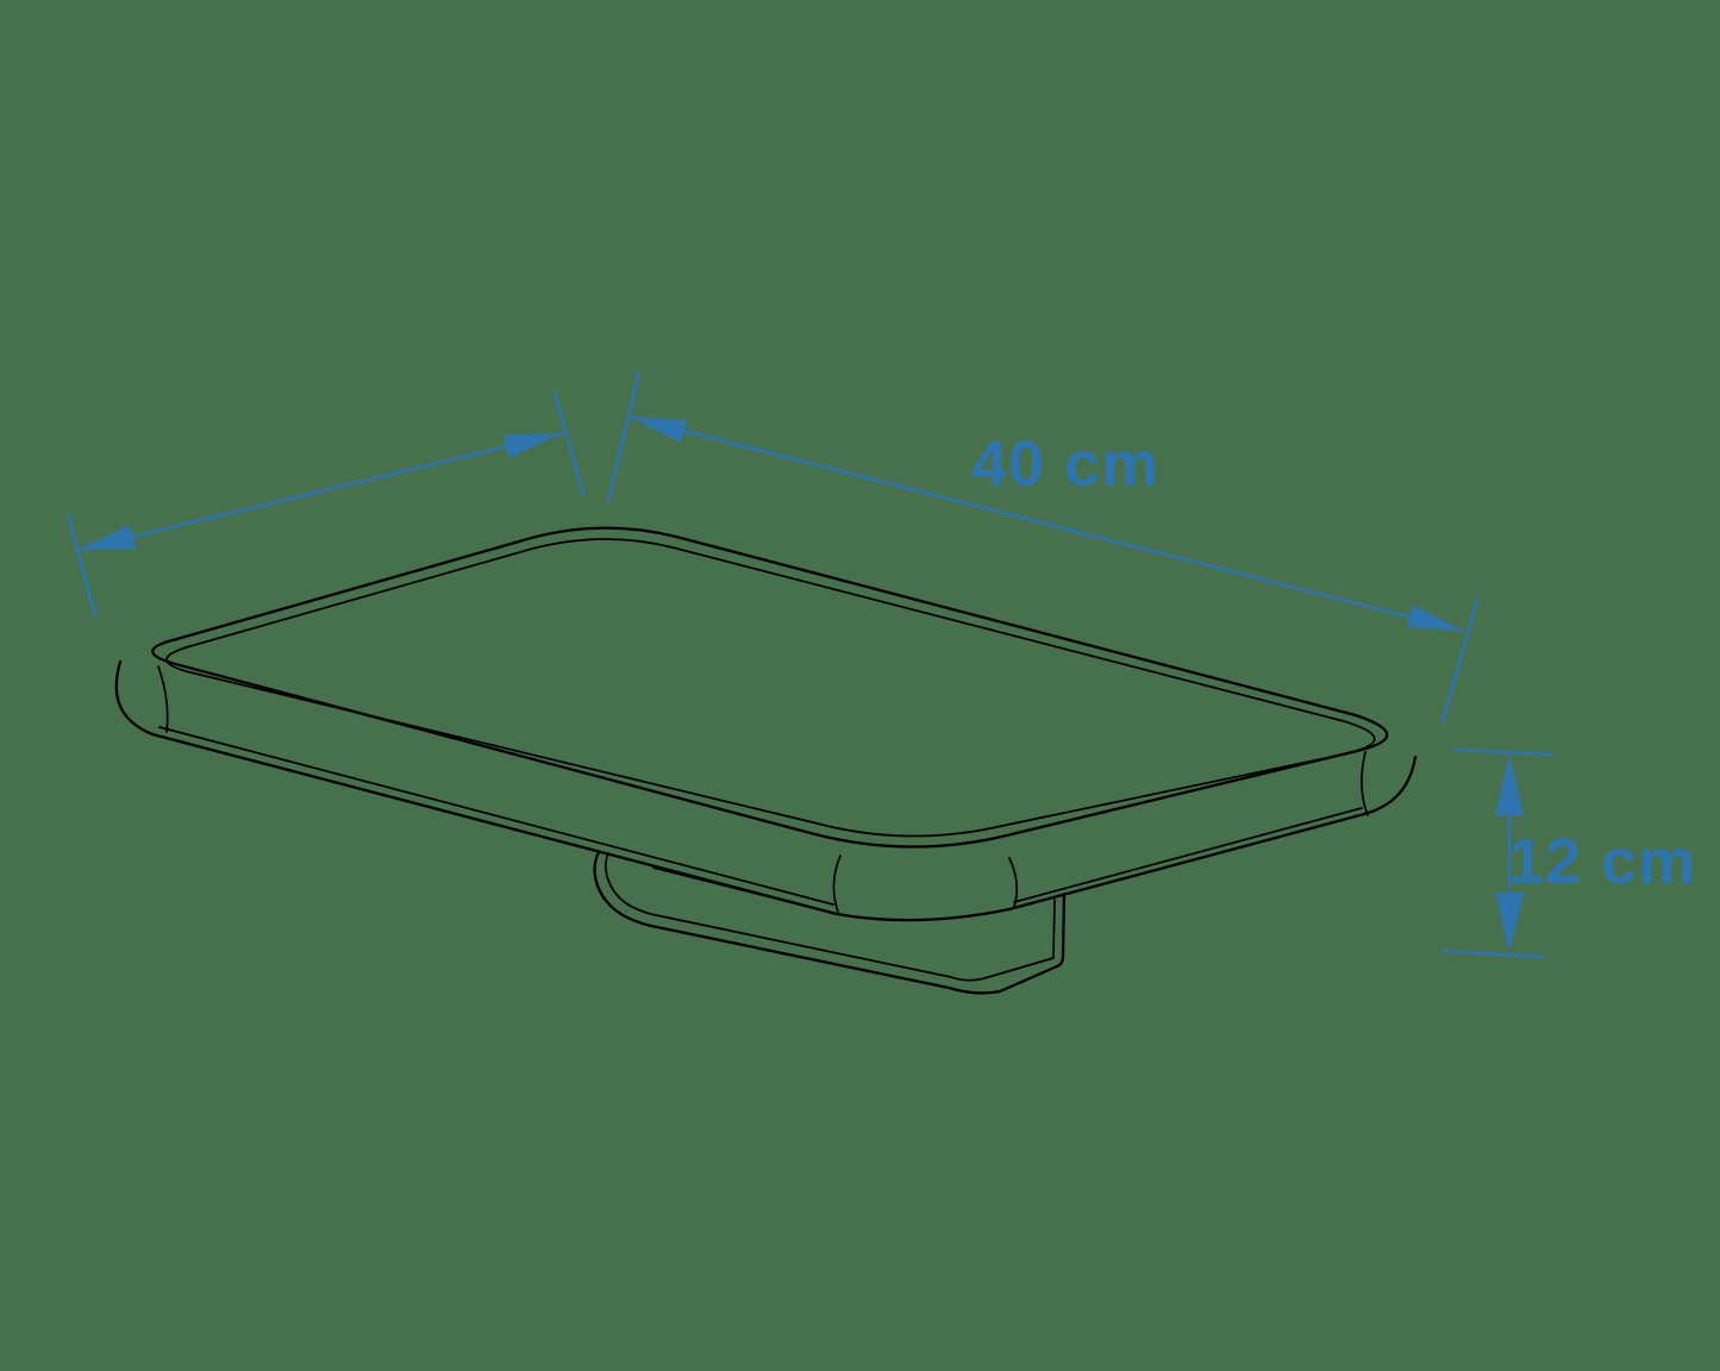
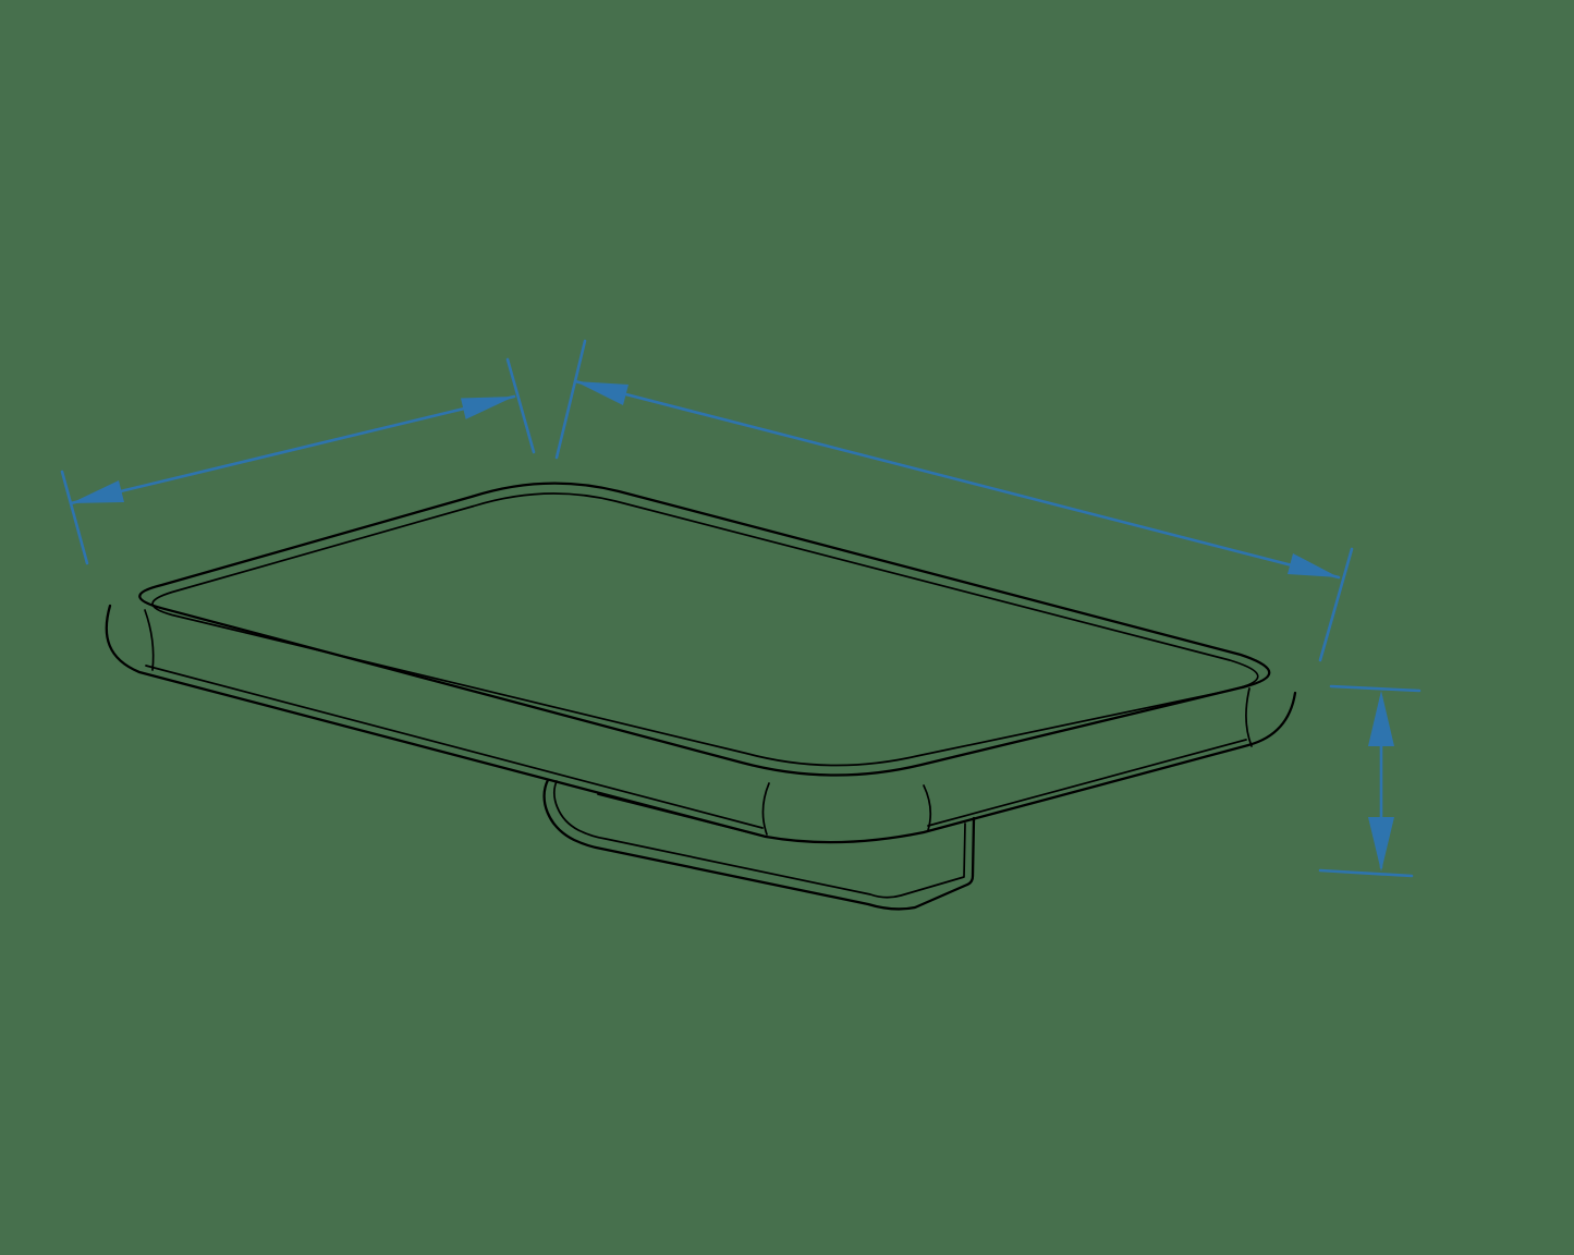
- 40 cm
- 12 cm
